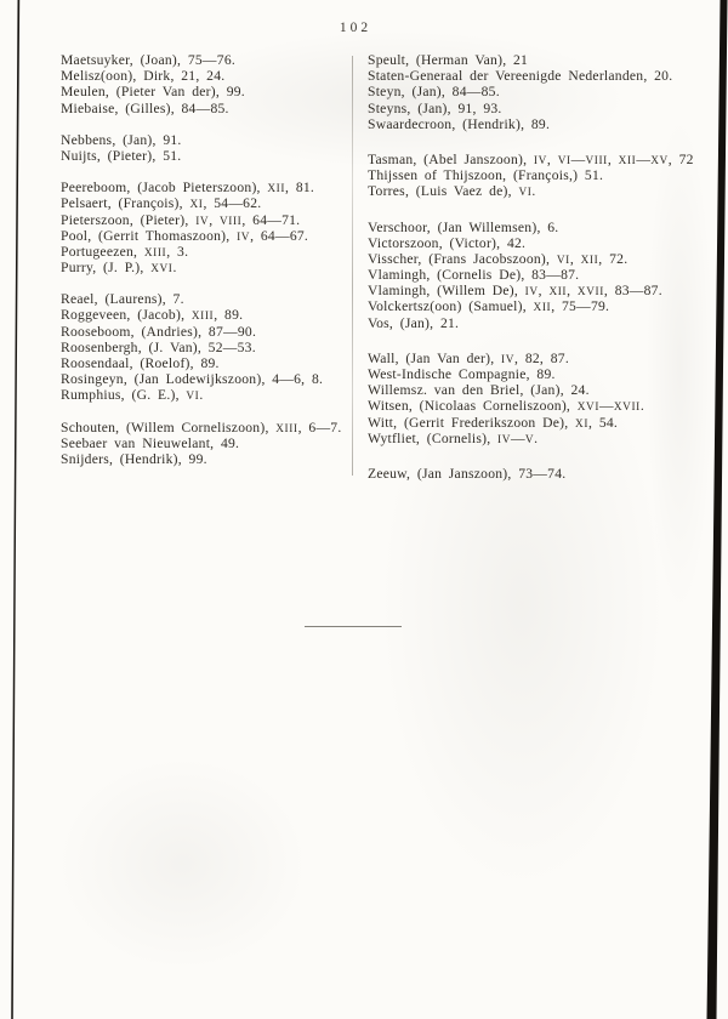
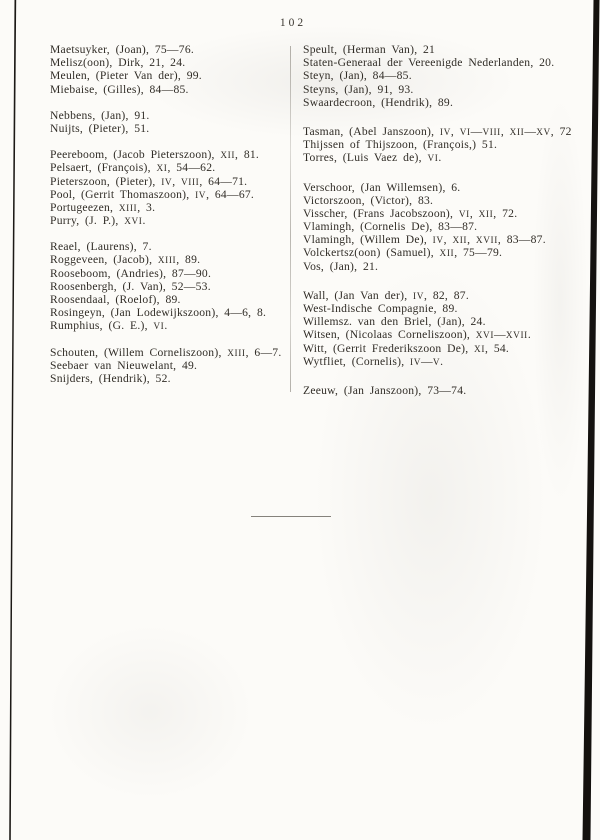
  102
  Maetsuyker, (Joan), 75—76.
  Melisz(oon), Dirk, 21, 24.
  Meulen, (Pieter Van der), 99.
  Miebaise, (Gilles), 84—85.
  Nebbens, (Jan), 91.
  Nuijts, (Pieter), 51.
  Peereboom, (Jacob Pieterszoon), XII, 81.
  Pelsaert, (François), XI, 54—62.
  Pieterszoon, (Pieter), IV, VIII, 64—71.
  Pool, (Gerrit Thomaszoon), IV, 64—67.
  Portugeezen, XIII, 3.
  Purry, (J. P.), XVI.
  Reael, (Laurens), 7.
  Roggeveen, (Jacob), XIII, 89.
  Rooseboom, (Andries), 87—90.
  Roosenbergh, (J. Van), 52—53.
  Roosendaal, (Roelof), 89.
  Rosingeyn, (Jan Lodewijkszoon), 4—6, 8.
  Rumphius, (G. E.), VI.
  Schouten, (Willem Corneliszoon), XIII, 6—7.
  Seebaer van Nieuwelant, 49.
- Snijders, (Hendrik), 99.
+ Snijders, (Hendrik), 52.
  Speult, (Herman Van), 21
  Staten-Generaal der Vereenigde Nederlanden, 20.
  Steyn, (Jan), 84—85.
  Steyns, (Jan), 91, 93.
  Swaardecroon, (Hendrik), 89.
  Tasman, (Abel Janszoon), IV, VI—VIII, XII—XV, 72
  Thijssen of Thijszoon, (François,) 51.
  Torres, (Luis Vaez de), VI.
  Verschoor, (Jan Willemsen), 6.
- Victorszoon, (Victor), 42.
+ Victorszoon, (Victor), 83.
  Visscher, (Frans Jacobszoon), VI, XII, 72.
  Vlamingh, (Cornelis De), 83—87.
  Vlamingh, (Willem De), IV, XII, XVII, 83—87.
  Volckertsz(oon) (Samuel), XII, 75—79.
  Vos, (Jan), 21.
  Wall, (Jan Van der), IV, 82, 87.
  West-Indische Compagnie, 89.
  Willemsz. van den Briel, (Jan), 24.
  Witsen, (Nicolaas Corneliszoon), XVI—XVII.
  Witt, (Gerrit Frederikszoon De), XI, 54.
  Wytfliet, (Cornelis), IV—V.
  Zeeuw, (Jan Janszoon), 73—74.
